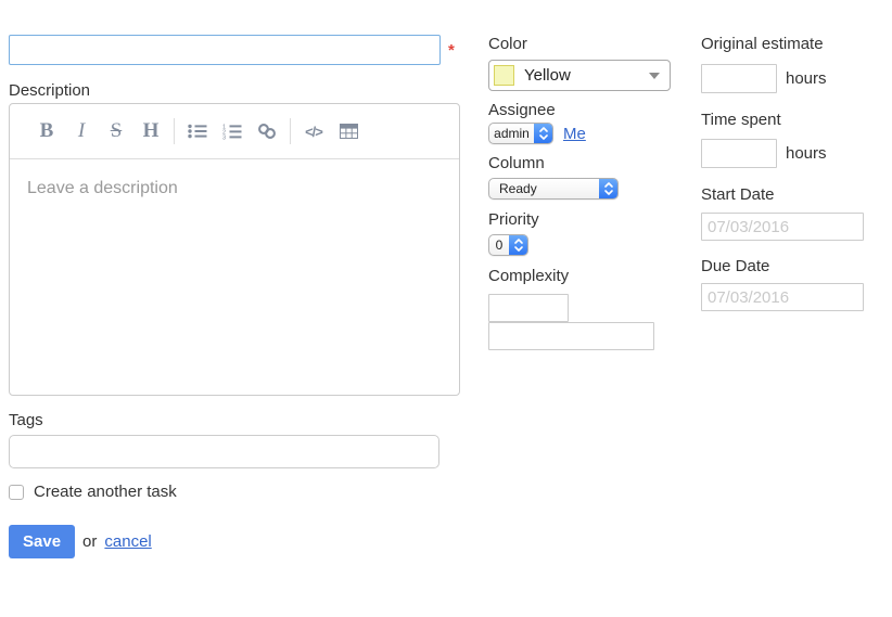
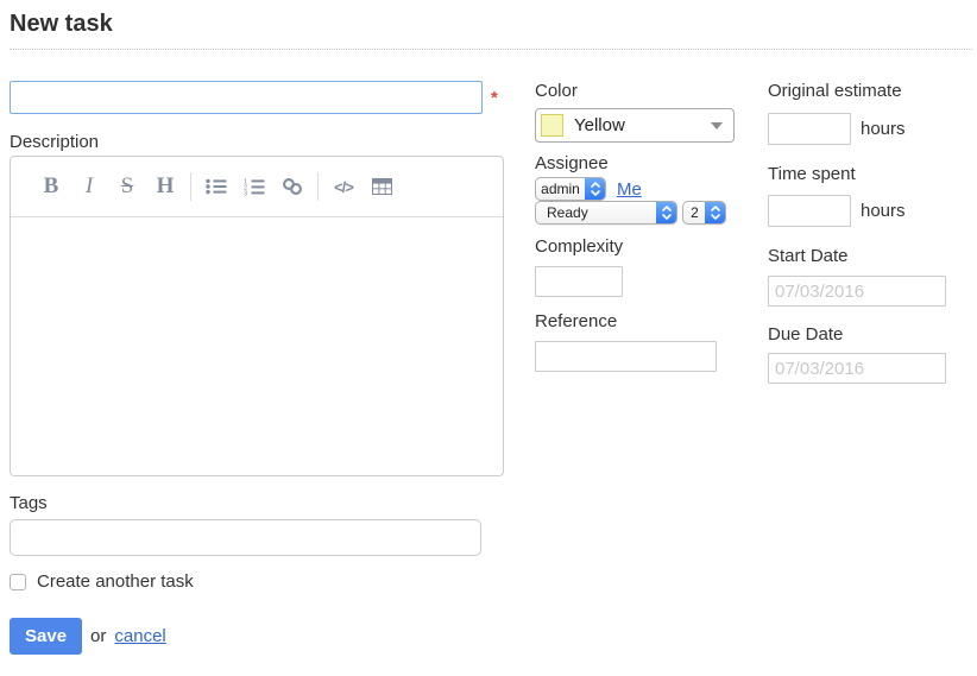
+ New task
  *
  Description
  B
  I
  S
  H
  </>
- Leave a description
  Tags
  Create another task
  Save
  or
  cancel
  Color
  Yellow
  Assignee
  admin
  Me
- Column
  Ready
- Priority
- 0
+ 2
  Complexity
+ Reference
  Original estimate
  hours
  Time spent
  hours
  Start Date
  07/03/2016
  Due Date
  07/03/2016
